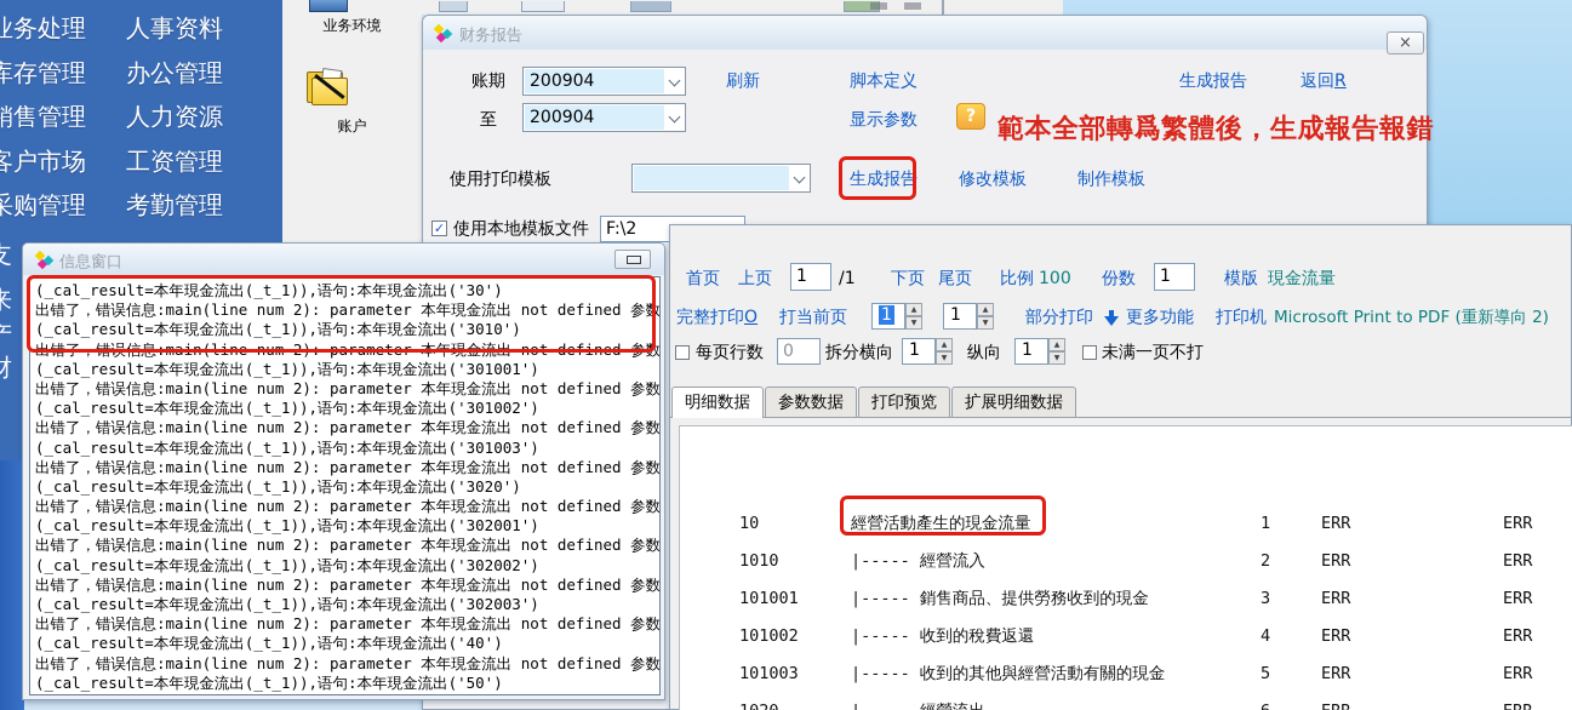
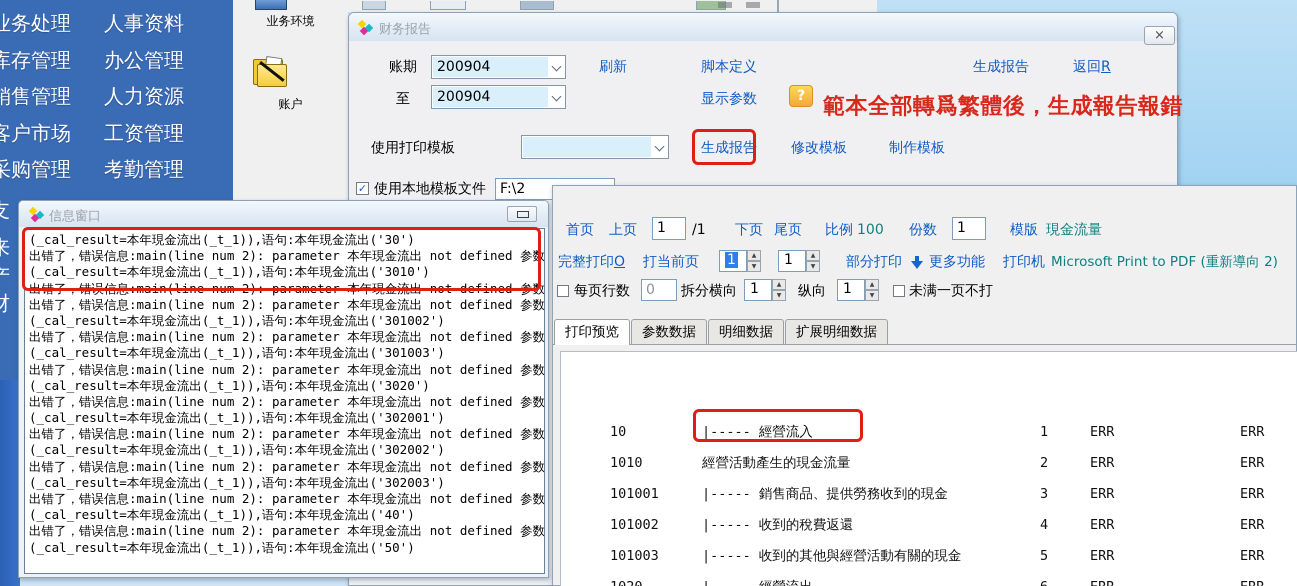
  业务处理
  库存管理
  销售管理
  客户市场
  采购管理
  人事资料
  办公管理
  人力资源
  工资管理
  考勤管理
  支
  来
  产
  财
  业务环境
  账户
  财务报告
  ×
  账期
  200904
  刷新
  脚本定义
  生成报告
  返回R
  至
  200904
  显示参数
  ?
  範本全部轉爲繁體後，生成報告報錯
  使用打印模板
  生成报告
  修改模板
  制作模板
  ✓
  使用本地模板文件
  F:\2
  信息窗口
  (_cal_result=本年現金流出(_t_1)),语句:本年現金流出('30')
  出错了，错误信息:main(line num 2): parameter 本年現金流出 not defined 参数
  (_cal_result=本年現金流出(_t_1)),语句:本年現金流出('3010')
  出错了，错误信息:main(line num 2): parameter 本年現金流出 not defined 参数
- (_cal_result=本年現金流出(_t_1)),语句:本年現金流出('301001')
  出错了，错误信息:main(line num 2): parameter 本年現金流出 not defined 参数
  (_cal_result=本年現金流出(_t_1)),语句:本年現金流出('301002')
  出错了，错误信息:main(line num 2): parameter 本年現金流出 not defined 参数
  (_cal_result=本年現金流出(_t_1)),语句:本年現金流出('301003')
  出错了，错误信息:main(line num 2): parameter 本年現金流出 not defined 参数
  (_cal_result=本年現金流出(_t_1)),语句:本年現金流出('3020')
  出错了，错误信息:main(line num 2): parameter 本年現金流出 not defined 参数
  (_cal_result=本年現金流出(_t_1)),语句:本年現金流出('302001')
  出错了，错误信息:main(line num 2): parameter 本年現金流出 not defined 参数
  (_cal_result=本年現金流出(_t_1)),语句:本年現金流出('302002')
  出错了，错误信息:main(line num 2): parameter 本年現金流出 not defined 参数
  (_cal_result=本年現金流出(_t_1)),语句:本年現金流出('302003')
  出错了，错误信息:main(line num 2): parameter 本年現金流出 not defined 参数
  (_cal_result=本年現金流出(_t_1)),语句:本年現金流出('40')
  出错了，错误信息:main(line num 2): parameter 本年現金流出 not defined 参数
  (_cal_result=本年現金流出(_t_1)),语句:本年現金流出('50')
  首页
  上页
  1
  /1
  下页
  尾页
  比例
  100
  份数
  1
  模版
  現金流量
  完整打印O
  打当前页
  1
  1
  部分打印
  更多功能
  打印机
  Microsoft Print to PDF (重新導向 2)
  每页行数
  0
  拆分横向
  1
  纵向
  1
  未满一页不打
- 明细数据
+ 打印预览
  参数数据
- 打印预览
+ 明细数据
  扩展明细数据
  10
- 經營活動產生的現金流量
+ |----- 經營流入
  1
  ERR
  ERR
  1010
- |----- 經營流入
+ 經營活動產生的現金流量
  2
  ERR
  ERR
  101001
  |----- 銷售商品、提供勞務收到的現金
  3
  ERR
  ERR
  101002
  |----- 收到的稅費返還
  4
  ERR
  ERR
  101003
  |----- 收到的其他與經營活動有關的現金
  5
  ERR
  ERR
